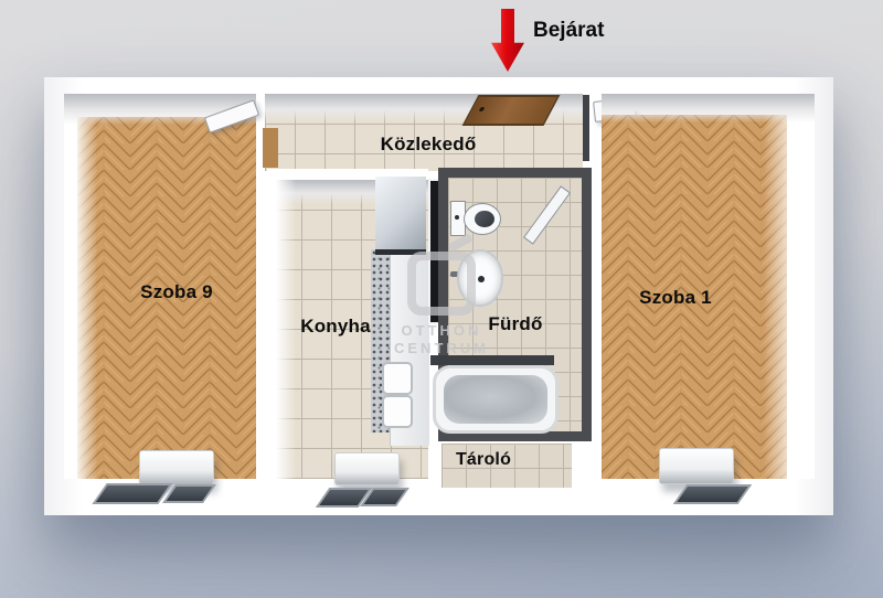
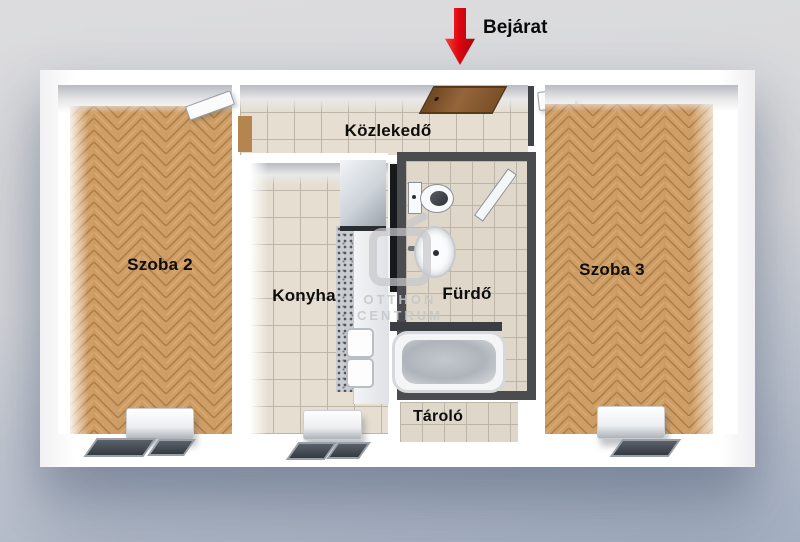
  Bejárat
  Közlekedő
- Szoba 9
+ Szoba 2
  Konyha
  Fürdő
- Szoba 1
+ Szoba 3
  Tároló
  OTTHON
  CENTRUM
